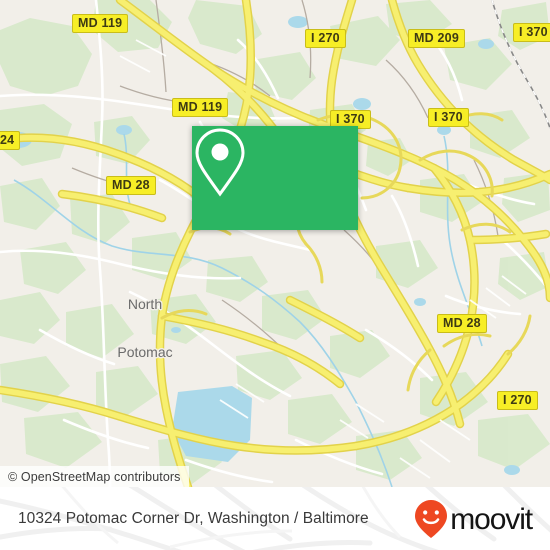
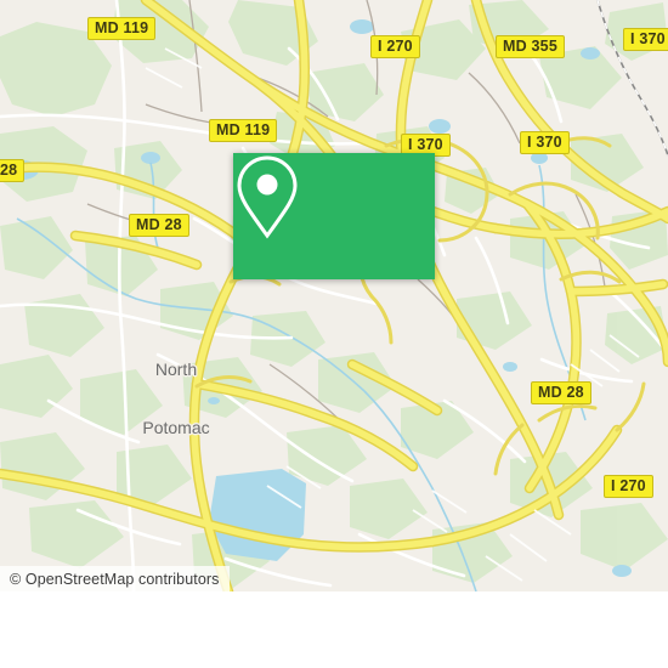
  North
  Potomac
  MD 119
  I 270
- MD 209
+ MD 355
  I 370
  MD 119
  I 370
  I 370
- 24
+ 28
  MD 28
  MD 28
  I 270
  © OpenStreetMap contributors
- 10324 Potomac Corner Dr, Washington / Baltimore
- moovit
